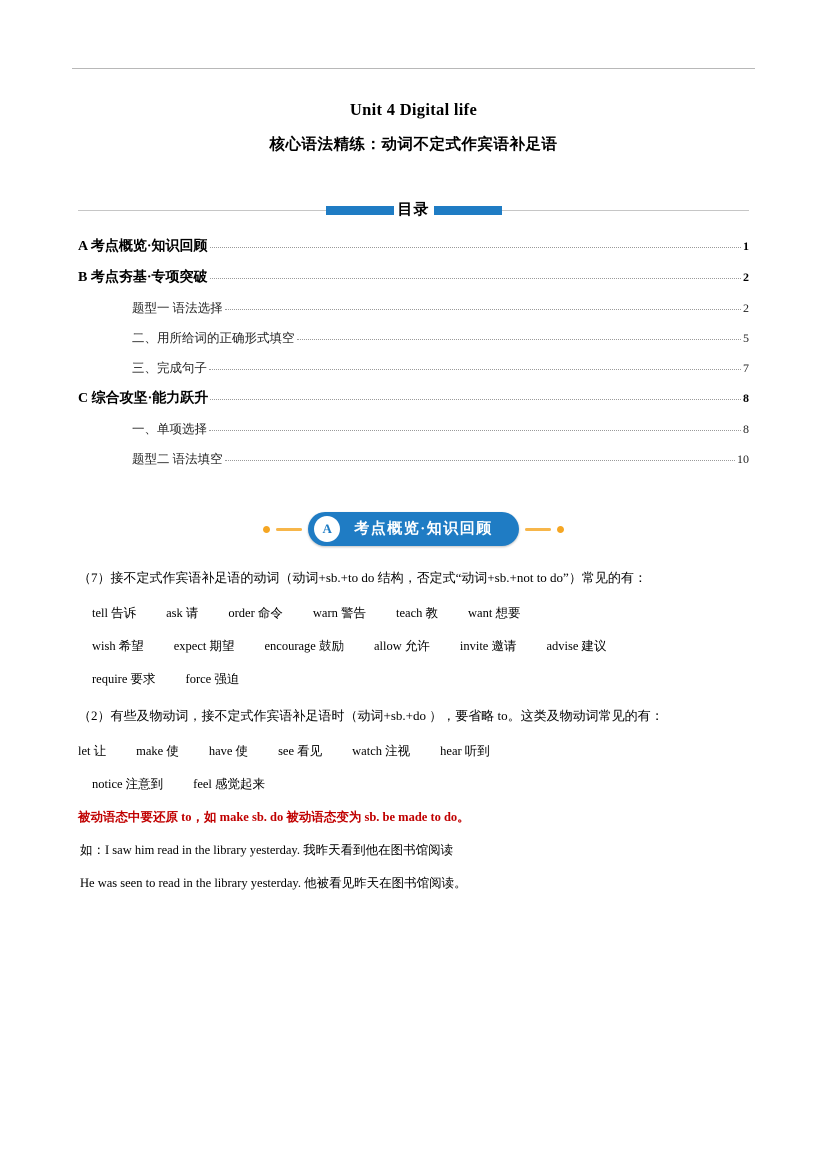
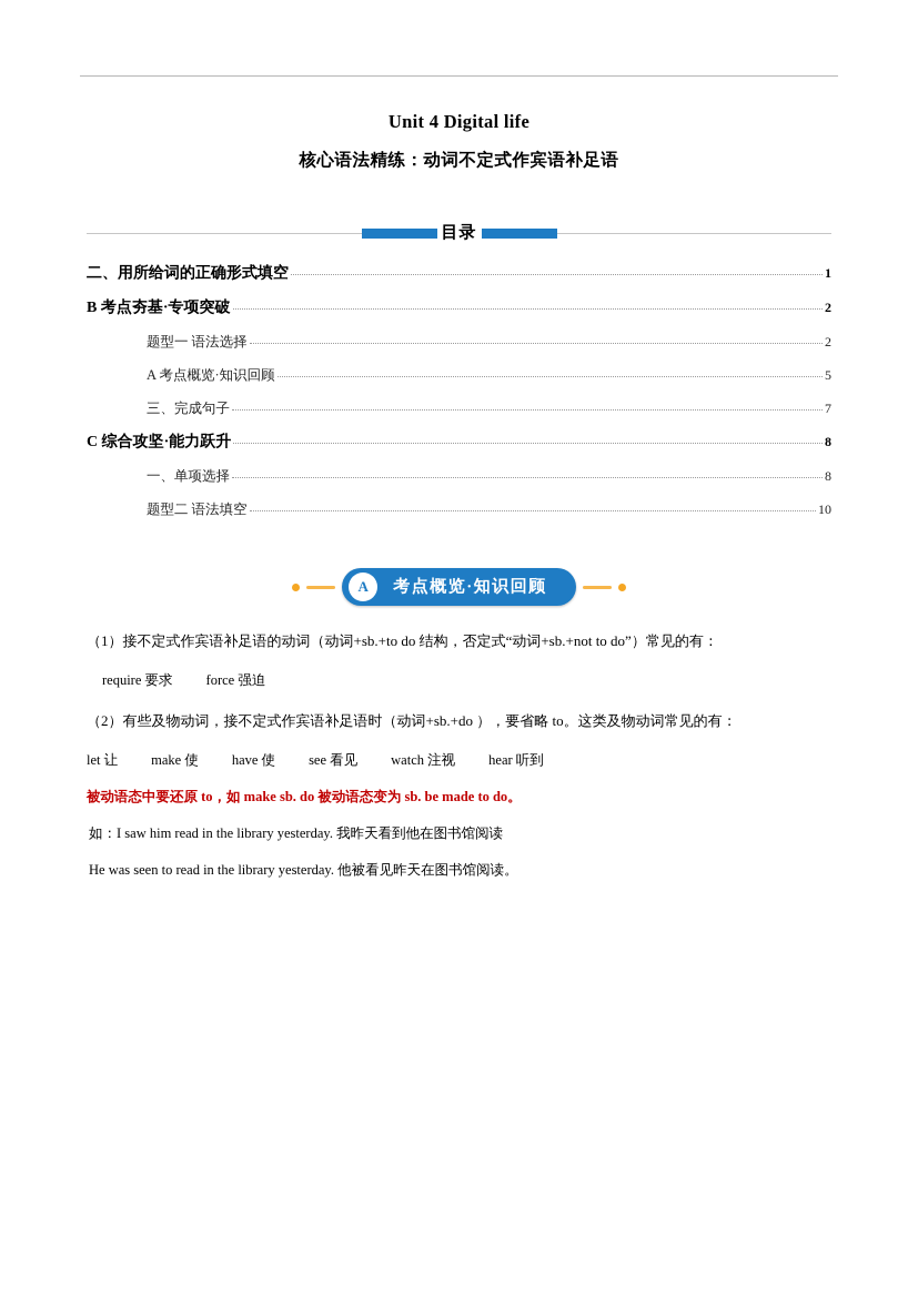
  Unit 4 Digital life
  核心语法精练：动词不定式作宾语补足语
  目录
- A 考点概览·知识回顾
+ 二、用所给词的正确形式填空
  1
  B 考点夯基·专项突破
  2
  题型一 语法选择
  2
- 二、用所给词的正确形式填空
+ A 考点概览·知识回顾
  5
  三、完成句子
  7
  C 综合攻坚·能力跃升
  8
  一、单项选择
  8
  题型二 语法填空
  10
  A
  考点概览·知识回顾
- （7）接不定式作宾语补足语的动词（动词+sb.+to do 结构，否定式“动词+sb.+not to do”）常见的有：
+ （1）接不定式作宾语补足语的动词（动词+sb.+to do 结构，否定式“动词+sb.+not to do”）常见的有：
- tell 告诉
- ask 请
- order 命令
- warn 警告
- teach 教
- want 想要
- wish 希望
- expect 期望
- encourage 鼓励
- allow 允许
- invite 邀请
- advise 建议
  require 要求
  force 强迫
  （2）有些及物动词，接不定式作宾语补足语时（动词+sb.+do ），要省略 to。这类及物动词常见的有：
  let 让
  make 使
  have 使
  see 看见
  watch 注视
  hear 听到
- notice 注意到
- feel 感觉起来
  被动语态中要还原 to，如 make sb. do 被动语态变为 sb. be made to do。
  如：I saw him read in the library yesterday. 我昨天看到他在图书馆阅读
  He was seen to read in the library yesterday. 他被看见昨天在图书馆阅读。
